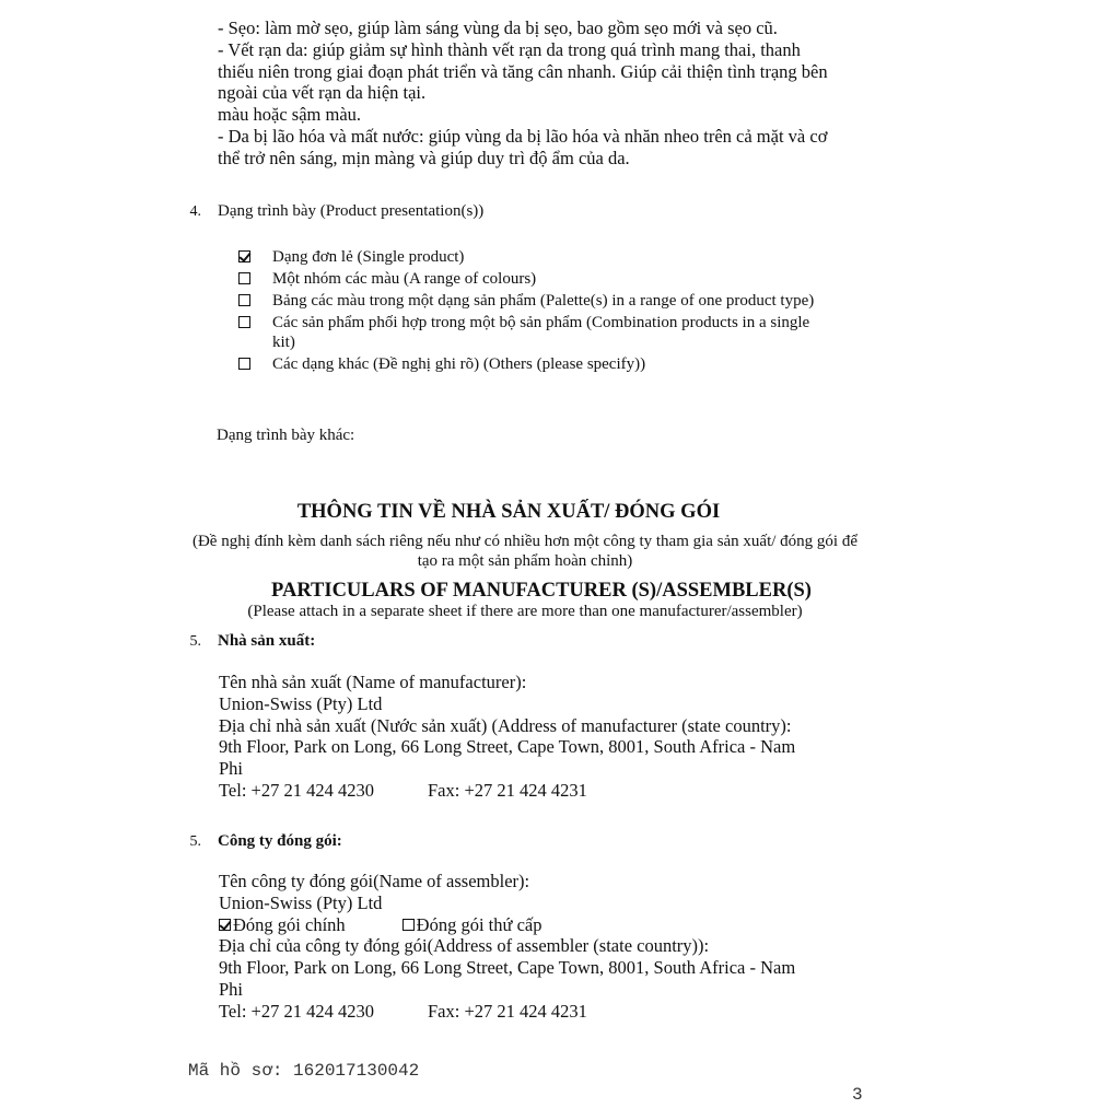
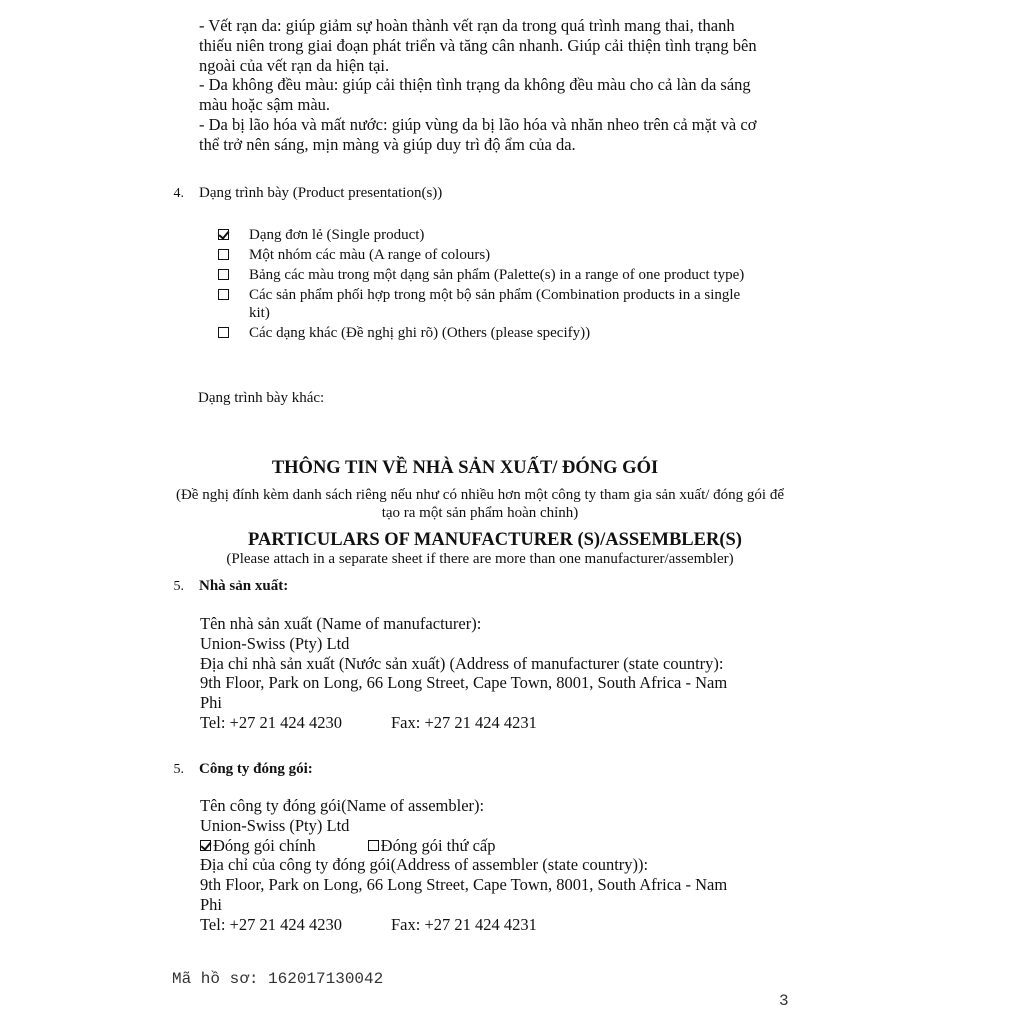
- - Sẹo: làm mờ sẹo, giúp làm sáng vùng da bị sẹo, bao gồm sẹo mới và sẹo cũ.
- - Vết rạn da: giúp giảm sự hình thành vết rạn da trong quá trình mang thai, thanh
+ - Vết rạn da: giúp giảm sự hoàn thành vết rạn da trong quá trình mang thai, thanh
  thiếu niên trong giai đoạn phát triển và tăng cân nhanh. Giúp cải thiện tình trạng bên
  ngoài của vết rạn da hiện tại.
+ - Da không đều màu: giúp cải thiện tình trạng da không đều màu cho cả làn da sáng
  màu hoặc sậm màu.
  - Da bị lão hóa và mất nước: giúp vùng da bị lão hóa và nhăn nheo trên cả mặt và cơ
  thể trở nên sáng, mịn màng và giúp duy trì độ ẩm của da.
  4.
  Dạng trình bày (Product presentation(s))
  Dạng đơn lẻ (Single product)
  Một nhóm các màu (A range of colours)
  Bảng các màu trong một dạng sản phẩm (Palette(s) in a range of one product type)
  Các sản phẩm phối hợp trong một bộ sản phẩm (Combination products in a single kit)
  Các dạng khác (Đề nghị ghi rõ) (Others (please specify))
  Dạng trình bày khác:
  THÔNG TIN VỀ NHÀ SẢN XUẤT/ ĐÓNG GÓI
  (Đề nghị đính kèm danh sách riêng nếu như có nhiều hơn một công ty tham gia sản xuất/ đóng gói để tạo ra một sản phẩm hoàn chỉnh)
  PARTICULARS OF MANUFACTURER (S)/ASSEMBLER(S)
  (Please attach in a separate sheet if there are more than one manufacturer/assembler)
  5.
  Nhà sản xuất:
  Tên nhà sản xuất (Name of manufacturer):
  Union-Swiss (Pty) Ltd
  Địa chỉ nhà sản xuất (Nước sản xuất) (Address of manufacturer (state country):
  9th Floor, Park on Long, 66 Long Street, Cape Town, 8001, South Africa - Nam
  Phi
  Tel: +27 21 424 4230 Fax: +27 21 424 4231
  5.
  Công ty đóng gói:
  Tên công ty đóng gói(Name of assembler):
  Union-Swiss (Pty) Ltd
  Đóng gói chính Đóng gói thứ cấp
  Địa chỉ của công ty đóng gói(Address of assembler (state country)):
  9th Floor, Park on Long, 66 Long Street, Cape Town, 8001, South Africa - Nam
  Phi
  Tel: +27 21 424 4230 Fax: +27 21 424 4231
  Mã hồ sơ: 162017130042
  3
